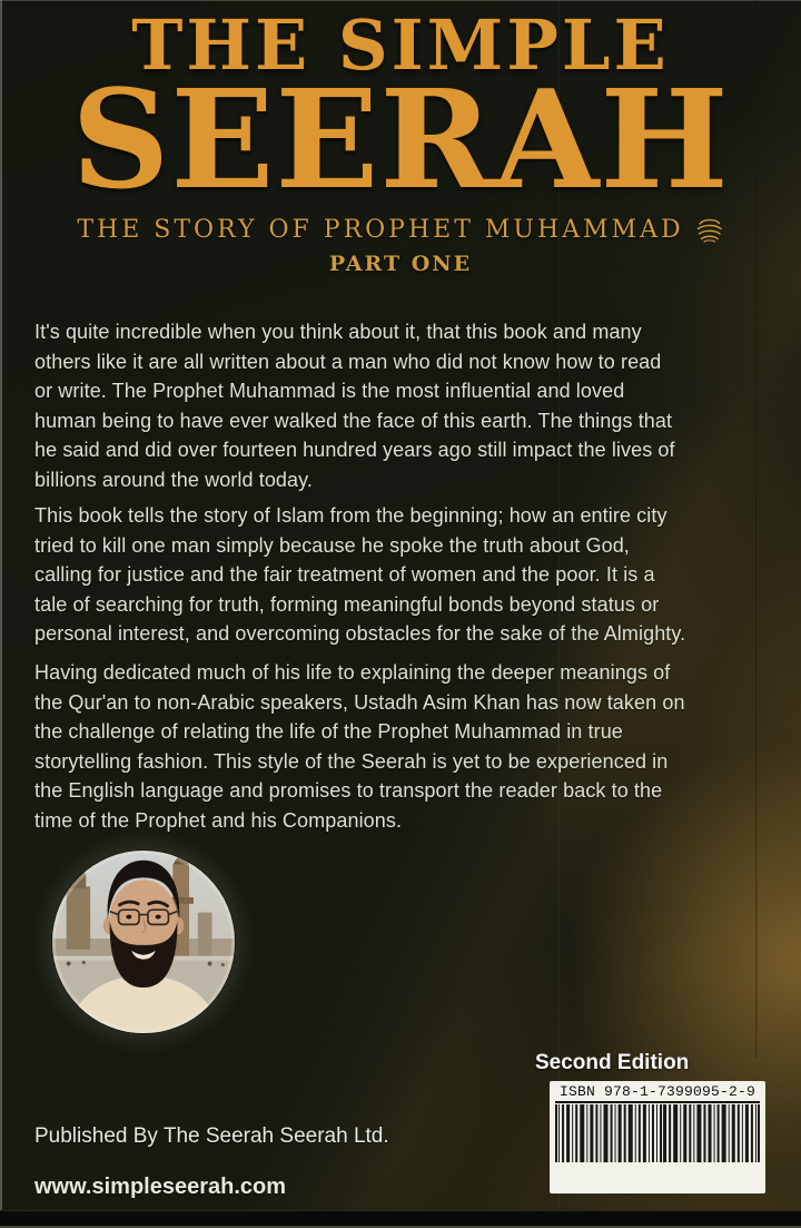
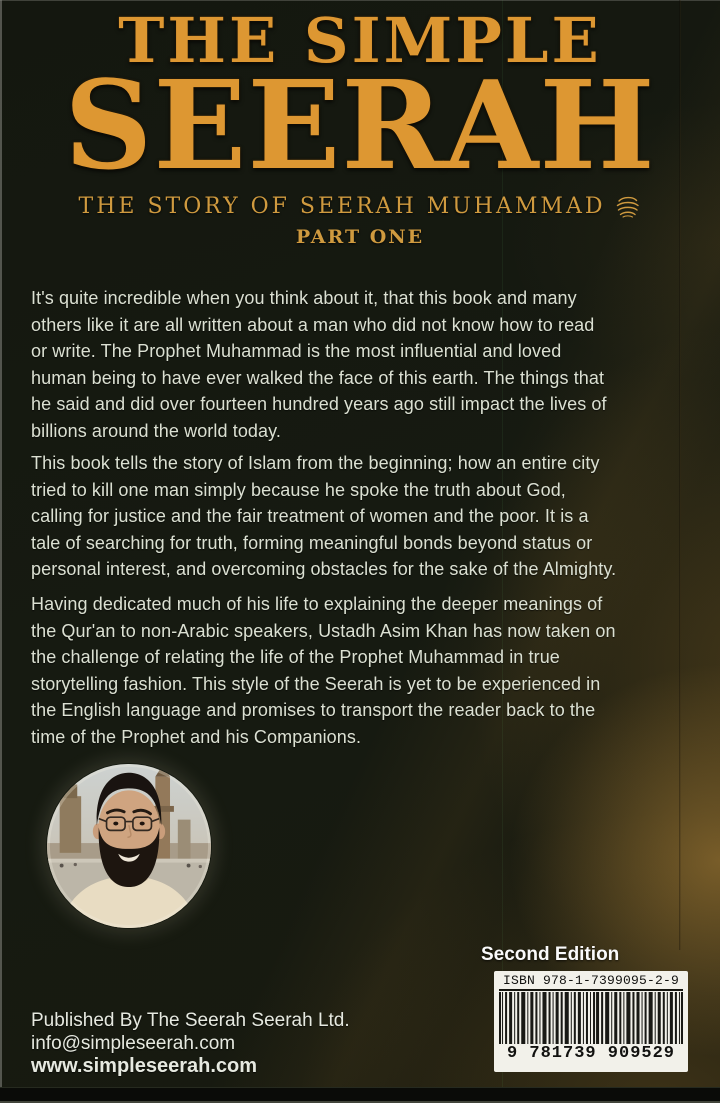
  THE SIMPLE
  SEERAH
- THE STORY OF PROPHET MUHAMMAD
+ THE STORY OF SEERAH MUHAMMAD
  PART ONE
  It's quite incredible when you think about it, that this book and many
  others like it are all written about a man who did not know how to read
  or write. The Prophet Muhammad is the most influential and loved
  human being to have ever walked the face of this earth. The things that
  he said and did over fourteen hundred years ago still impact the lives of
  billions around the world today.
  This book tells the story of Islam from the beginning; how an entire city
  tried to kill one man simply because he spoke the truth about God,
  calling for justice and the fair treatment of women and the poor. It is a
  tale of searching for truth, forming meaningful bonds beyond status or
  personal interest, and overcoming obstacles for the sake of the Almighty.
  Having dedicated much of his life to explaining the deeper meanings of
  the Qur'an to non-Arabic speakers, Ustadh Asim Khan has now taken on
  the challenge of relating the life of the Prophet Muhammad in true
  storytelling fashion. This style of the Seerah is yet to be experienced in
  the English language and promises to transport the reader back to the
  time of the Prophet and his Companions.
  Second Edition
  ISBN 978-1-7399095-2-9
+ 9 781739 909529
  Published By The Seerah Seerah Ltd.
+ info@simpleseerah.com
  www.simpleseerah.com
